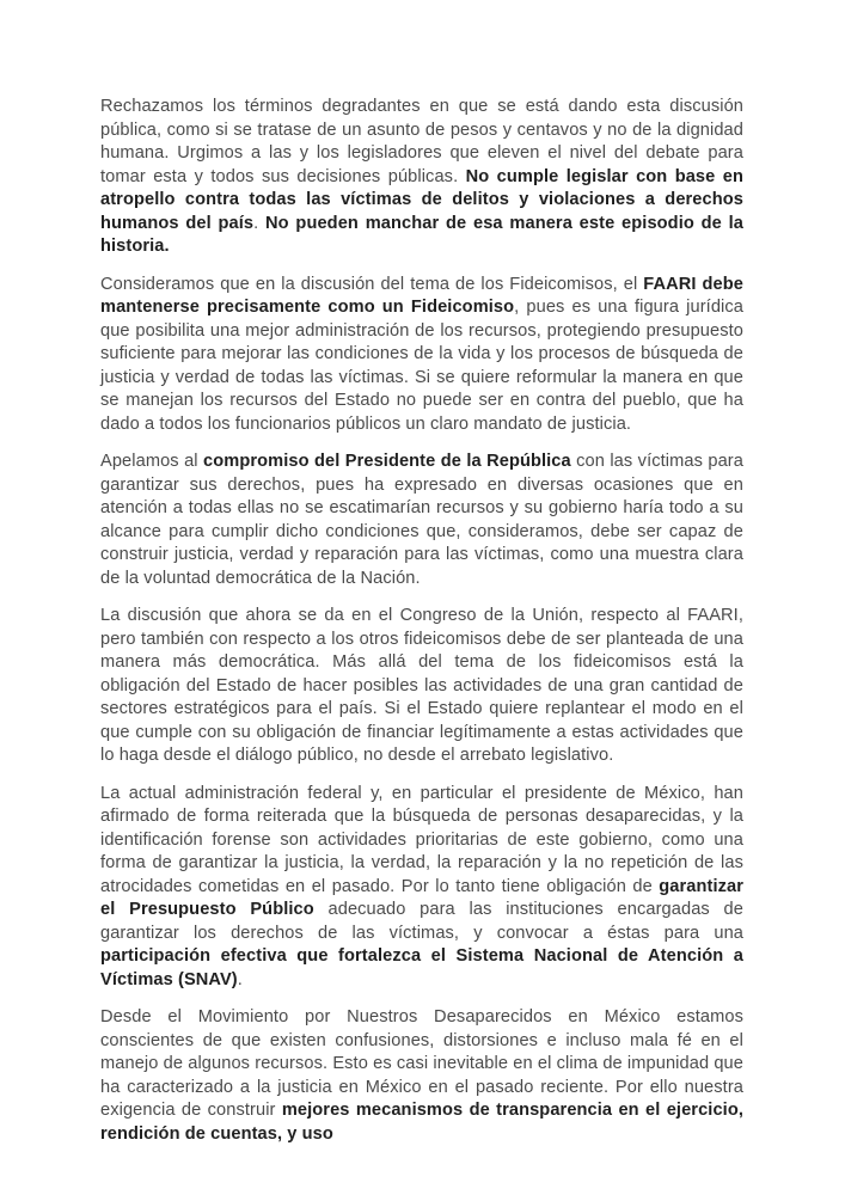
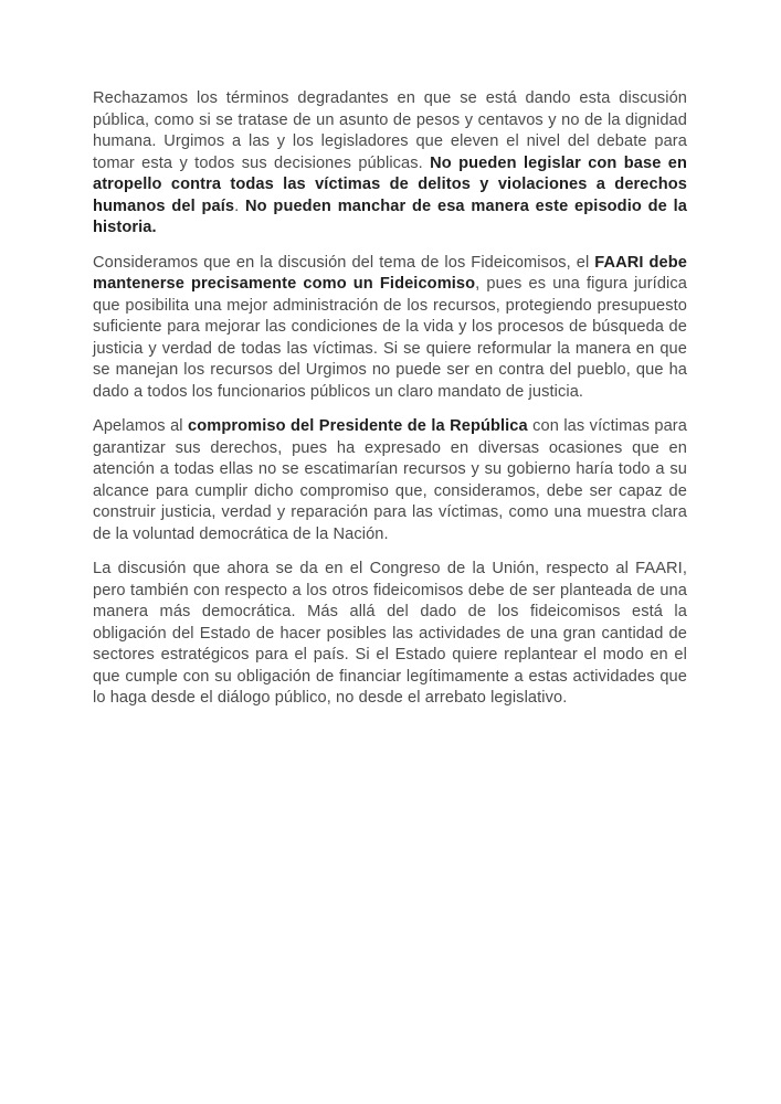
- Rechazamos los términos degradantes en que se está dando esta discusión pública, como si se tratase de un asunto de pesos y centavos y no de la dignidad humana. Urgimos a las y los legisladores que eleven el nivel del debate para tomar esta y todos sus decisiones públicas. No cumple legislar con base en atropello contra todas las víctimas de delitos y violaciones a derechos humanos del país. No pueden manchar de esa manera este episodio de la historia.
+ Rechazamos los términos degradantes en que se está dando esta discusión pública, como si se tratase de un asunto de pesos y centavos y no de la dignidad humana. Urgimos a las y los legisladores que eleven el nivel del debate para tomar esta y todos sus decisiones públicas. No pueden legislar con base en atropello contra todas las víctimas de delitos y violaciones a derechos humanos del país. No pueden manchar de esa manera este episodio de la historia.
- Consideramos que en la discusión del tema de los Fideicomisos, el FAARI debe mantenerse precisamente como un Fideicomiso, pues es una figura jurídica que posibilita una mejor administración de los recursos, protegiendo presupuesto suficiente para mejorar las condiciones de la vida y los procesos de búsqueda de justicia y verdad de todas las víctimas. Si se quiere reformular la manera en que se manejan los recursos del Estado no puede ser en contra del pueblo, que ha dado a todos los funcionarios públicos un claro mandato de justicia.
+ Consideramos que en la discusión del tema de los Fideicomisos, el FAARI debe mantenerse precisamente como un Fideicomiso, pues es una figura jurídica que posibilita una mejor administración de los recursos, protegiendo presupuesto suficiente para mejorar las condiciones de la vida y los procesos de búsqueda de justicia y verdad de todas las víctimas. Si se quiere reformular la manera en que se manejan los recursos del Urgimos no puede ser en contra del pueblo, que ha dado a todos los funcionarios públicos un claro mandato de justicia.
- Apelamos al compromiso del Presidente de la República con las víctimas para garantizar sus derechos, pues ha expresado en diversas ocasiones que en atención a todas ellas no se escatimarían recursos y su gobierno haría todo a su alcance para cumplir dicho condiciones que, consideramos, debe ser capaz de construir justicia, verdad y reparación para las víctimas, como una muestra clara de la voluntad democrática de la Nación.
+ Apelamos al compromiso del Presidente de la República con las víctimas para garantizar sus derechos, pues ha expresado en diversas ocasiones que en atención a todas ellas no se escatimarían recursos y su gobierno haría todo a su alcance para cumplir dicho compromiso que, consideramos, debe ser capaz de construir justicia, verdad y reparación para las víctimas, como una muestra clara de la voluntad democrática de la Nación.
- La discusión que ahora se da en el Congreso de la Unión, respecto al FAARI, pero también con respecto a los otros fideicomisos debe de ser planteada de una manera más democrática. Más allá del tema de los fideicomisos está la obligación del Estado de hacer posibles las actividades de una gran cantidad de sectores estratégicos para el país. Si el Estado quiere replantear el modo en el que cumple con su obligación de financiar legítimamente a estas actividades que lo haga desde el diálogo público, no desde el arrebato legislativo.
+ La discusión que ahora se da en el Congreso de la Unión, respecto al FAARI, pero también con respecto a los otros fideicomisos debe de ser planteada de una manera más democrática. Más allá del dado de los fideicomisos está la obligación del Estado de hacer posibles las actividades de una gran cantidad de sectores estratégicos para el país. Si el Estado quiere replantear el modo en el que cumple con su obligación de financiar legítimamente a estas actividades que lo haga desde el diálogo público, no desde el arrebato legislativo.
- La actual administración federal y, en particular el presidente de México, han afirmado de forma reiterada que la búsqueda de personas desaparecidas, y la identificación forense son actividades prioritarias de este gobierno, como una forma de garantizar la justicia, la verdad, la reparación y la no repetición de las atrocidades cometidas en el pasado. Por lo tanto tiene obligación de garantizar el Presupuesto Público adecuado para las instituciones encargadas de garantizar los derechos de las víctimas, y convocar a éstas para una participación efectiva que fortalezca el Sistema Nacional de Atención a Víctimas (SNAV).
- Desde el Movimiento por Nuestros Desaparecidos en México estamos conscientes de que existen confusiones, distorsiones e incluso mala fé en el manejo de algunos recursos. Esto es casi inevitable en el clima de impunidad que ha caracterizado a la justicia en México en el pasado reciente. Por ello nuestra exigencia de construir mejores mecanismos de transparencia en el ejercicio, rendición de cuentas, y uso
